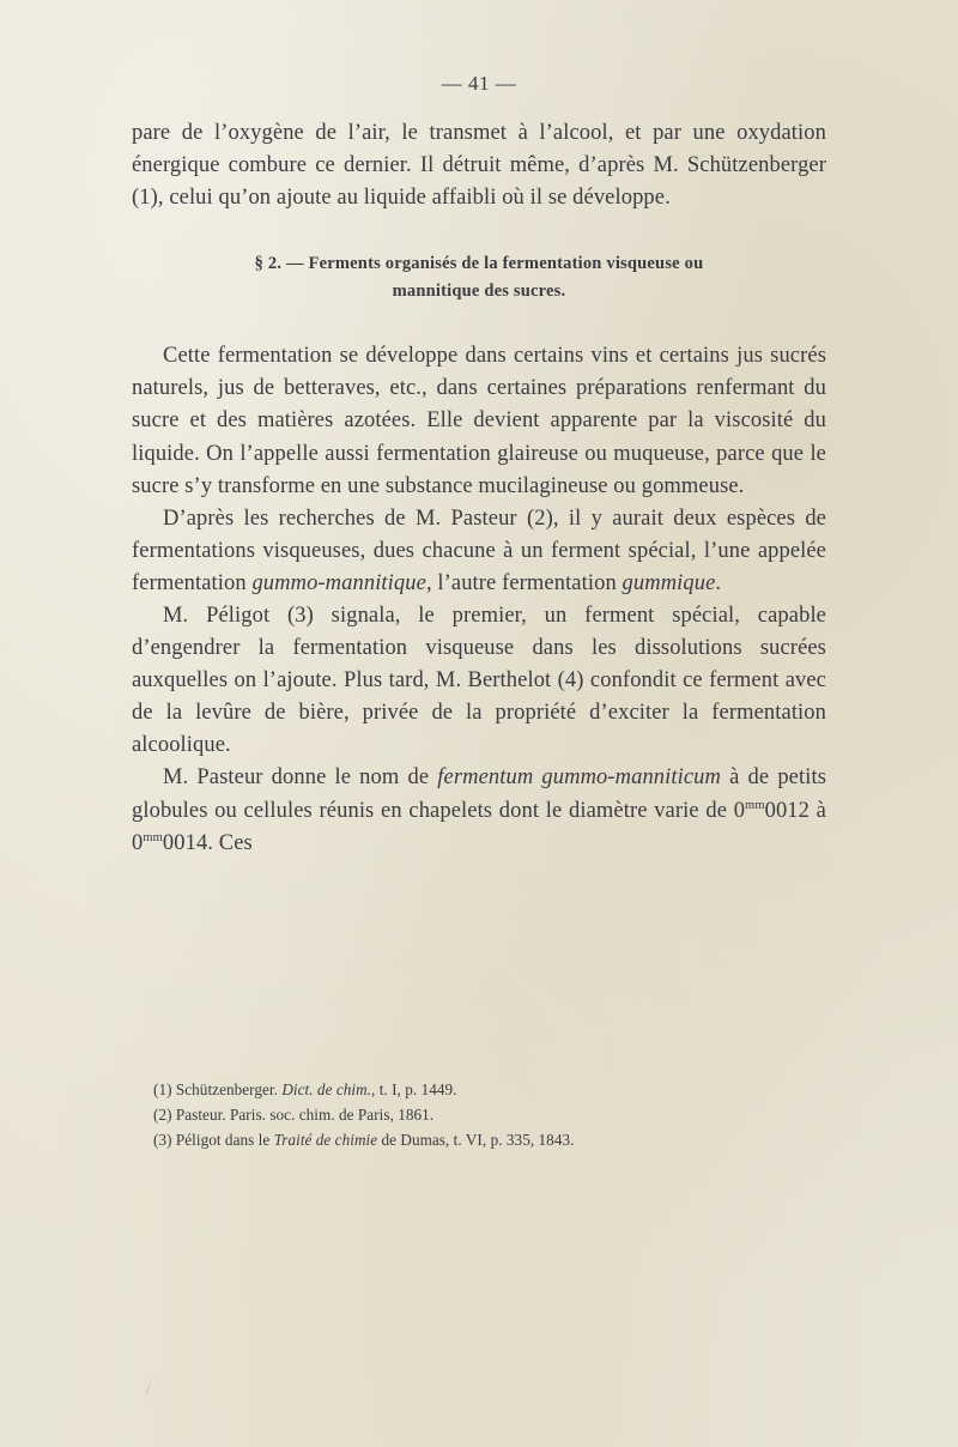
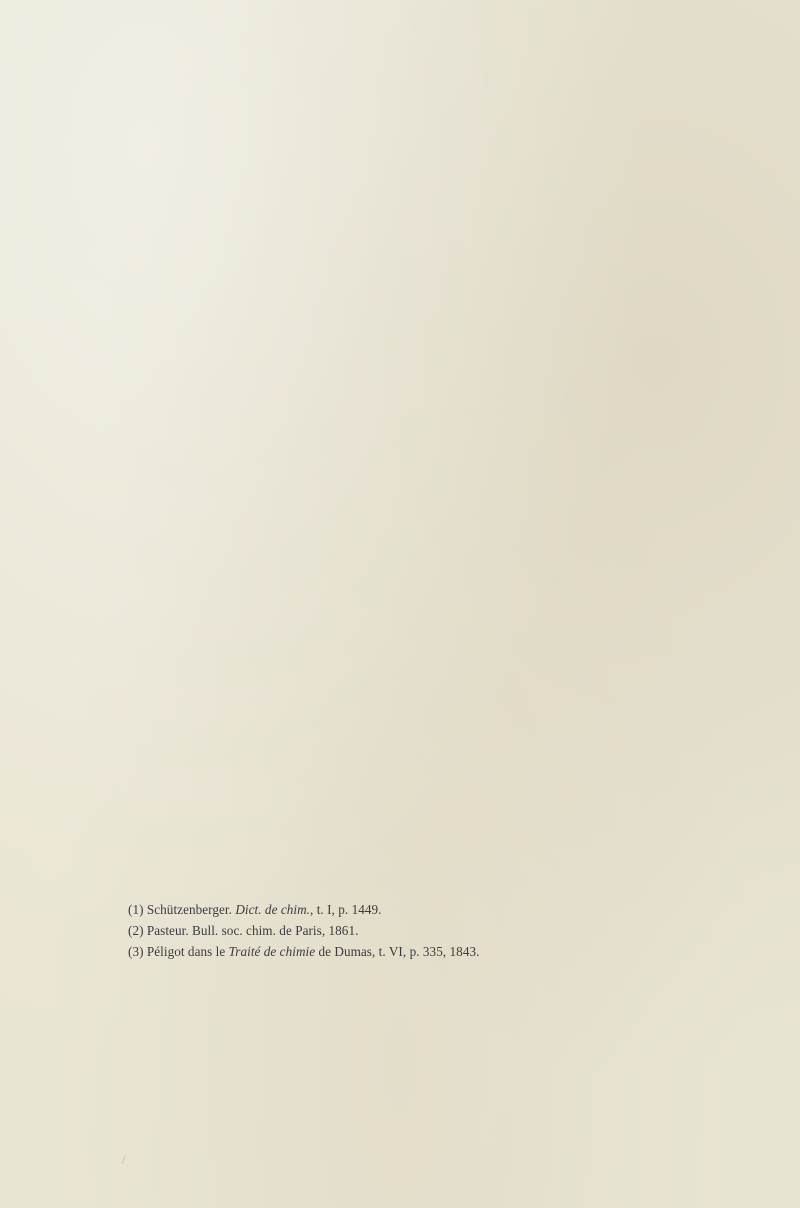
- — 41 —
- pare de l’oxygène de l’air, le transmet à l’alcool, et par une oxydation énergique combure ce dernier. Il détruit même, d’après M. Schützenberger (1), celui qu’on ajoute au liquide affaibli où il se développe.
- § 2. — Ferments organisés de la fermentation visqueuse ou
- mannitique des sucres.
- Cette fermentation se développe dans certains vins et certains jus sucrés naturels, jus de betteraves, etc., dans certaines préparations renfermant du sucre et des matières azotées. Elle devient apparente par la viscosité du liquide. On l’appelle aussi fermentation glaireuse ou muqueuse, parce que le sucre s’y transforme en une substance mucilagineuse ou gommeuse.
- D’après les recherches de M. Pasteur (2), il y aurait deux espèces de fermentations visqueuses, dues chacune à un ferment spécial, l’une appelée fermentation gummo-mannitique, l’autre fermentation gummique.
- M. Péligot (3) signala, le premier, un ferment spécial, capable d’engendrer la fermentation visqueuse dans les dissolutions sucrées auxquelles on l’ajoute. Plus tard, M. Berthelot (4) confondit ce ferment avec de la levûre de bière, privée de la propriété d’exciter la fermentation alcoolique.
- M. Pasteur donne le nom de fermentum gummo-manniticum à de petits globules ou cellules réunis en chapelets dont le diamètre varie de 0mm0012 à 0mm0014. Ces
  (1) Schützenberger. Dict. de chim., t. I, p. 1449.
- (2) Pasteur. Paris. soc. chim. de Paris, 1861.
+ (2) Pasteur. Bull. soc. chim. de Paris, 1861.
  (3) Péligot dans le Traité de chimie de Dumas, t. VI, p. 335, 1843.
  /
